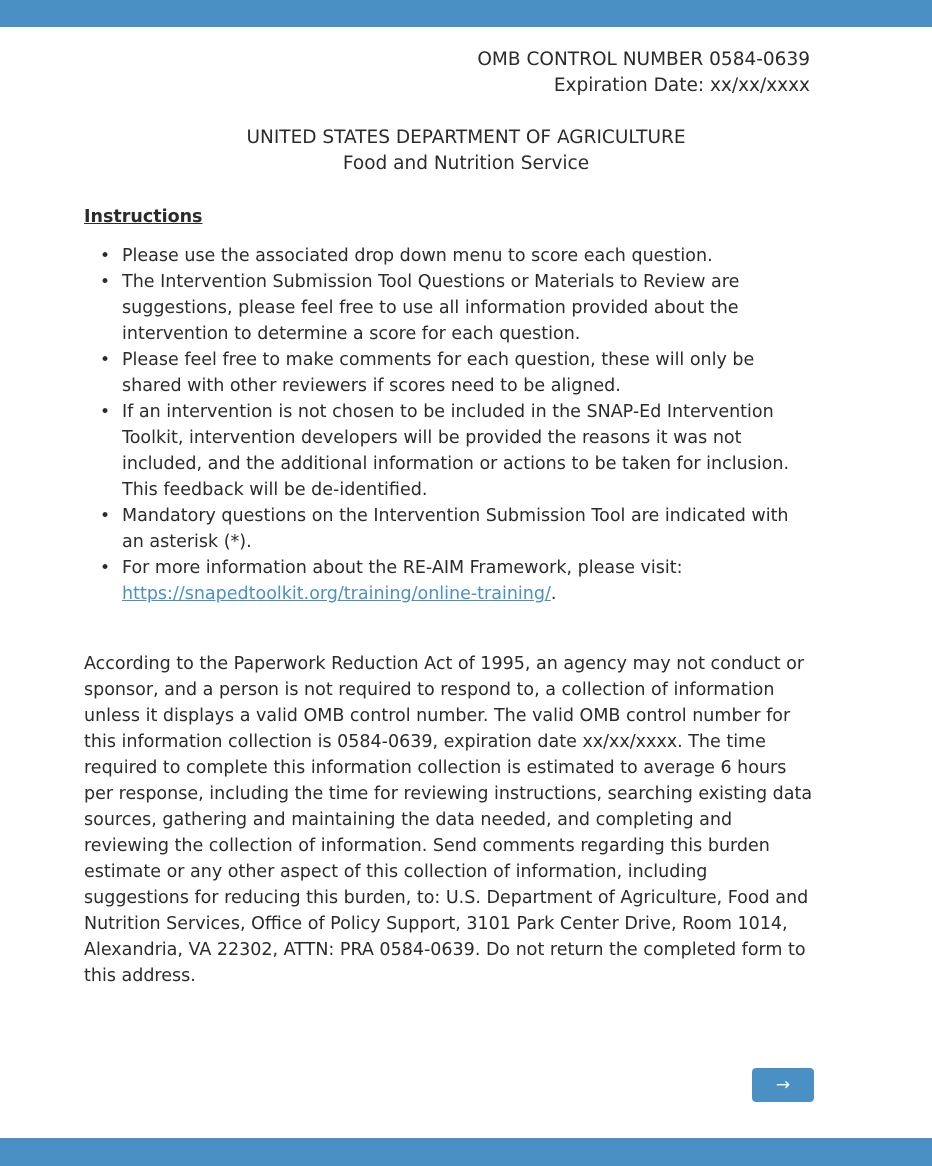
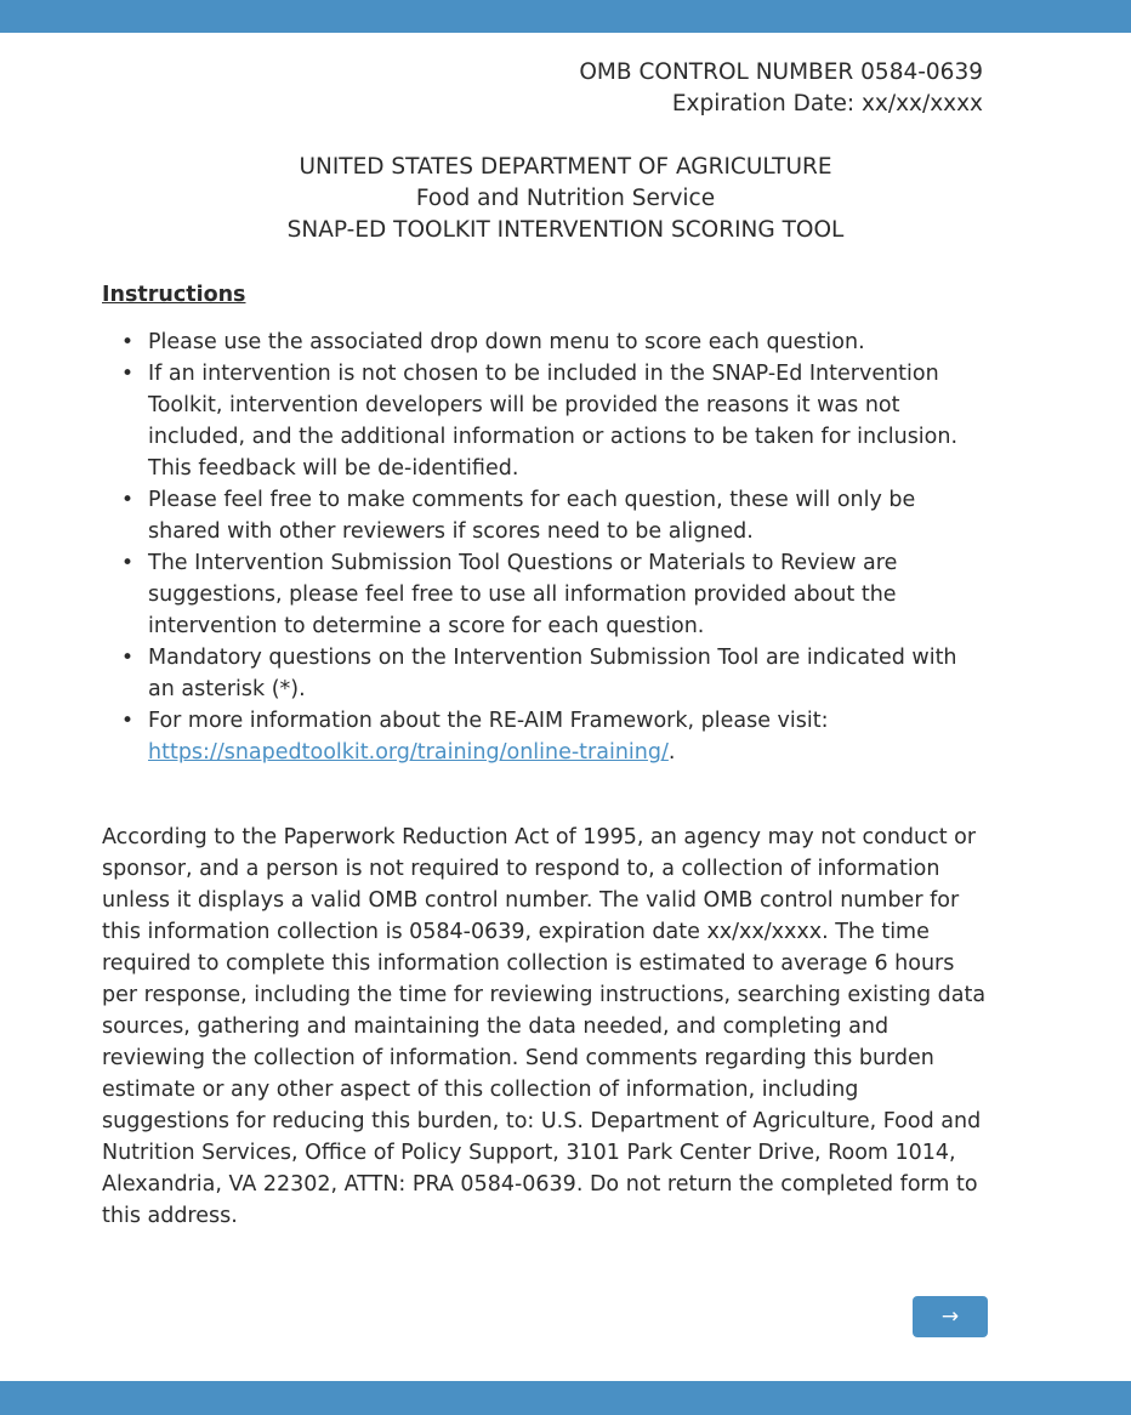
  OMB CONTROL NUMBER 0584-0639
  Expiration Date: xx/xx/xxxx
  UNITED STATES DEPARTMENT OF AGRICULTURE
  Food and Nutrition Service
+ SNAP-ED TOOLKIT INTERVENTION SCORING TOOL
  Instructions
  Please use the associated drop down menu to score each question.
- The Intervention Submission Tool Questions or Materials to Review are suggestions, please feel free to use all information provided about the intervention to determine a score for each question.
+ If an intervention is not chosen to be included in the SNAP-Ed Intervention Toolkit, intervention developers will be provided the reasons it was not included, and the additional information or actions to be taken for inclusion. This feedback will be de-identified.
  Please feel free to make comments for each question, these will only be shared with other reviewers if scores need to be aligned.
- If an intervention is not chosen to be included in the SNAP-Ed Intervention Toolkit, intervention developers will be provided the reasons it was not included, and the additional information or actions to be taken for inclusion. This feedback will be de-identified.
+ The Intervention Submission Tool Questions or Materials to Review are suggestions, please feel free to use all information provided about the intervention to determine a score for each question.
  Mandatory questions on the Intervention Submission Tool are indicated with an asterisk (*).
  For more information about the RE-AIM Framework, please visit: https://snapedtoolkit.org/training/online-training/.
  According to the Paperwork Reduction Act of 1995, an agency may not conduct or sponsor, and a person is not required to respond to, a collection of information unless it displays a valid OMB control number. The valid OMB control number for this information collection is 0584-0639, expiration date xx/xx/xxxx. The time required to complete this information collection is estimated to average 6 hours per response, including the time for reviewing instructions, searching existing data sources, gathering and maintaining the data needed, and completing and reviewing the collection of information. Send comments regarding this burden estimate or any other aspect of this collection of information, including suggestions for reducing this burden, to: U.S. Department of Agriculture, Food and Nutrition Services, Office of Policy Support, 3101 Park Center Drive, Room 1014, Alexandria, VA 22302, ATTN: PRA 0584-0639. Do not return the completed form to this address.
  →
